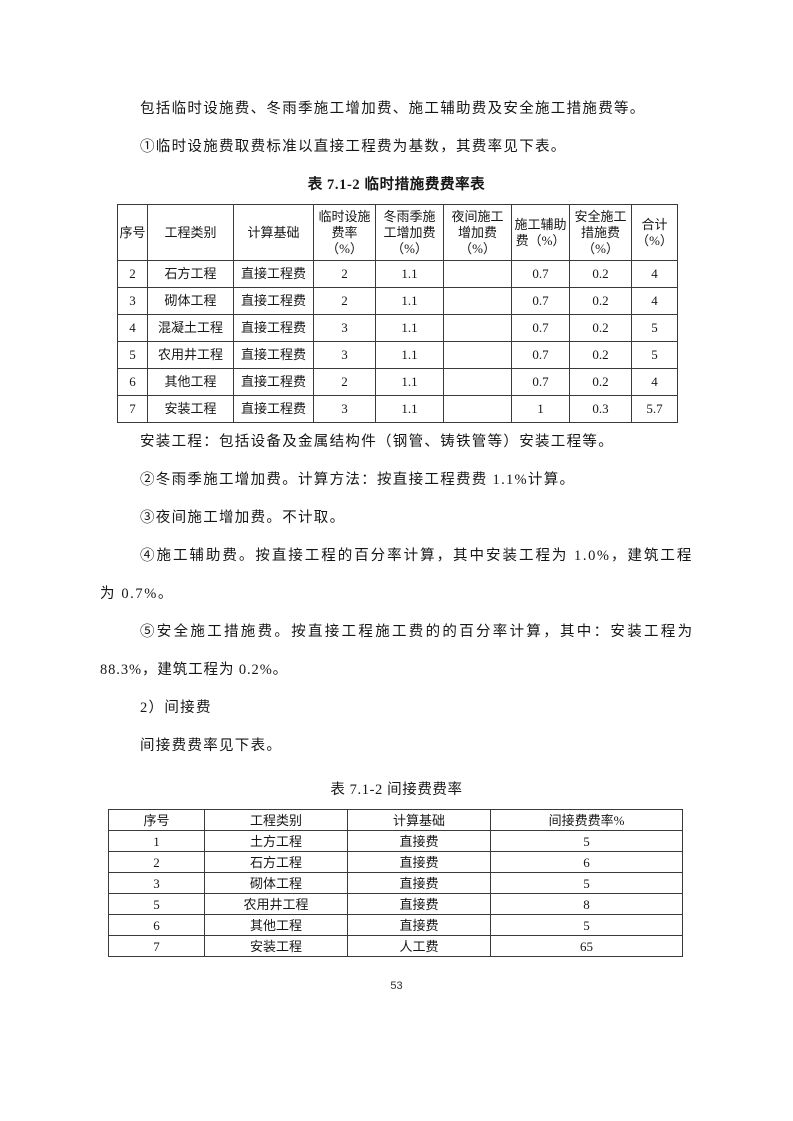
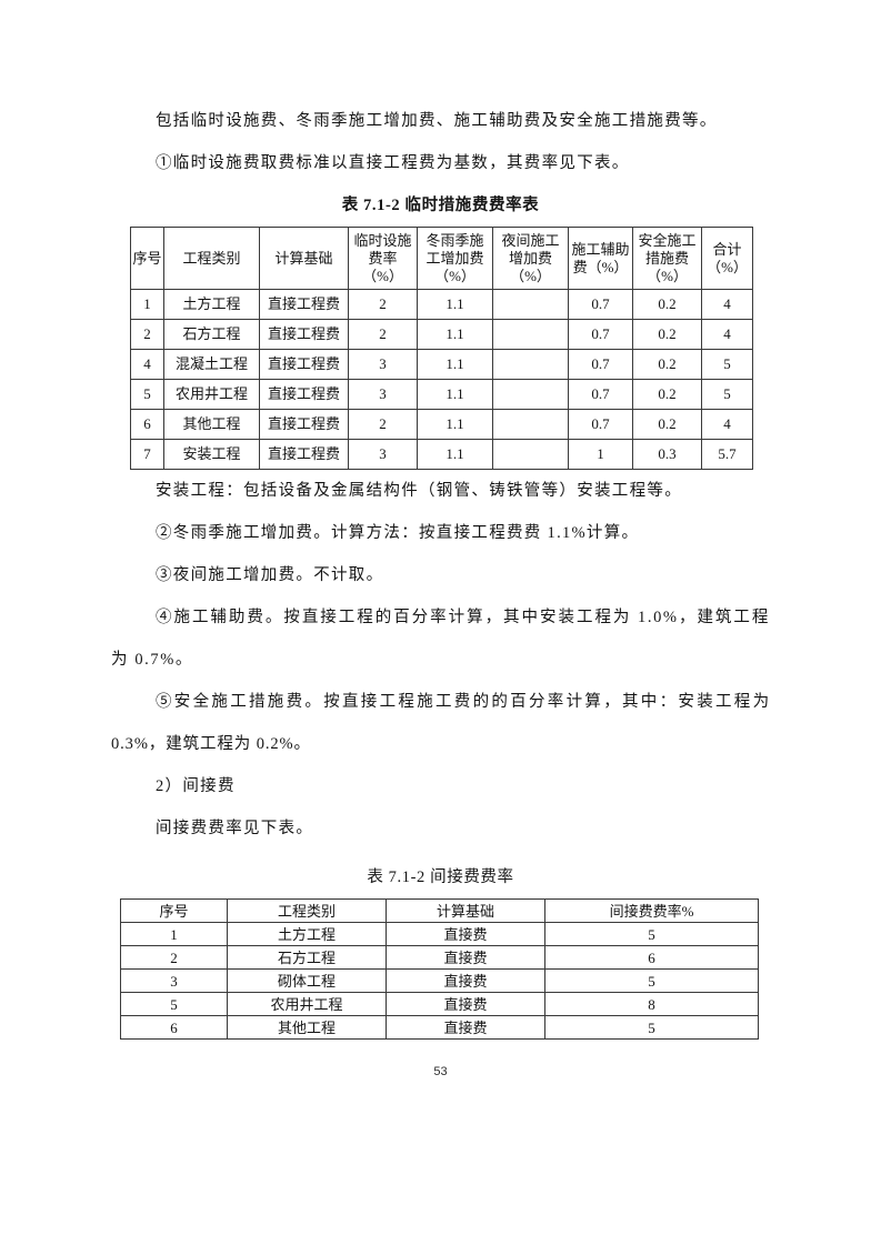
  包括临时设施费、冬雨季施工增加费、施工辅助费及安全施工措施费等。
  ①临时设施费取费标准以直接工程费为基数，其费率见下表。
  表 7.1-2 临时措施费费率表
  序号	工程类别	计算基础	临时设施 费率 （%）	冬雨季施 工增加费 （%）	夜间施工 增加费 （%）	施工辅助 费（%）	安全施工 措施费 （%）	合计 （%）
+ 1	土方工程	直接工程费	2	1.1		0.7	0.2	4
  2	石方工程	直接工程费	2	1.1		0.7	0.2	4
- 3	砌体工程	直接工程费	2	1.1		0.7	0.2	4
  4	混凝土工程	直接工程费	3	1.1		0.7	0.2	5
  5	农用井工程	直接工程费	3	1.1		0.7	0.2	5
  6	其他工程	直接工程费	2	1.1		0.7	0.2	4
  7	安装工程	直接工程费	3	1.1		1	0.3	5.7
  安装工程：包括设备及金属结构件（钢管、铸铁管等）安装工程等。
  ②冬雨季施工增加费。计算方法：按直接工程费费 1.1%计算。
  ③夜间施工增加费。不计取。
  ④施工辅助费。按直接工程的百分率计算，其中安装工程为 1.0%，建筑工程为 0.7%。
- ⑤安全施工措施费。按直接工程施工费的的百分率计算，其中：安装工程为 88.3%，建筑工程为 0.2%。
+ ⑤安全施工措施费。按直接工程施工费的的百分率计算，其中：安装工程为 0.3%，建筑工程为 0.2%。
  2）间接费
  间接费费率见下表。
  表 7.1-2 间接费费率
  序号	工程类别	计算基础	间接费费率%
  1	土方工程	直接费	5
  2	石方工程	直接费	6
  3	砌体工程	直接费	5
  5	农用井工程	直接费	8
  6	其他工程	直接费	5
- 7	安装工程	人工费	65
  53
